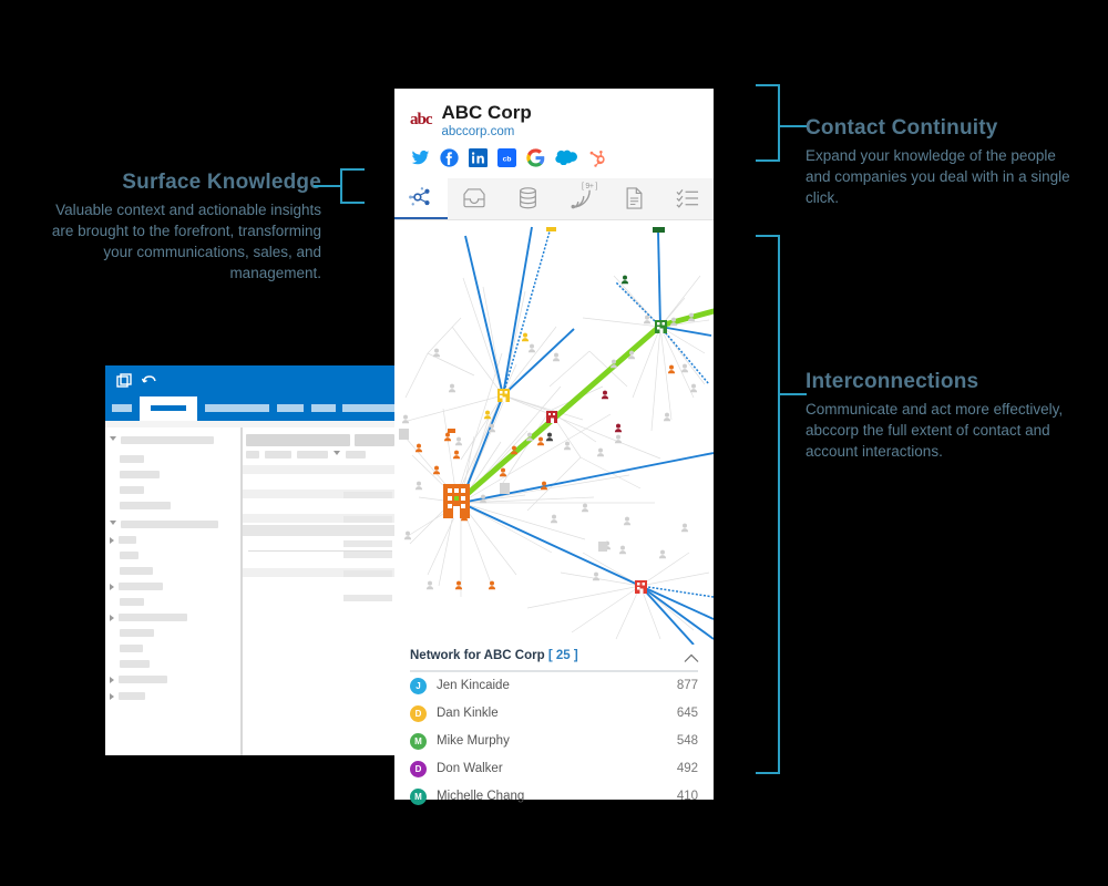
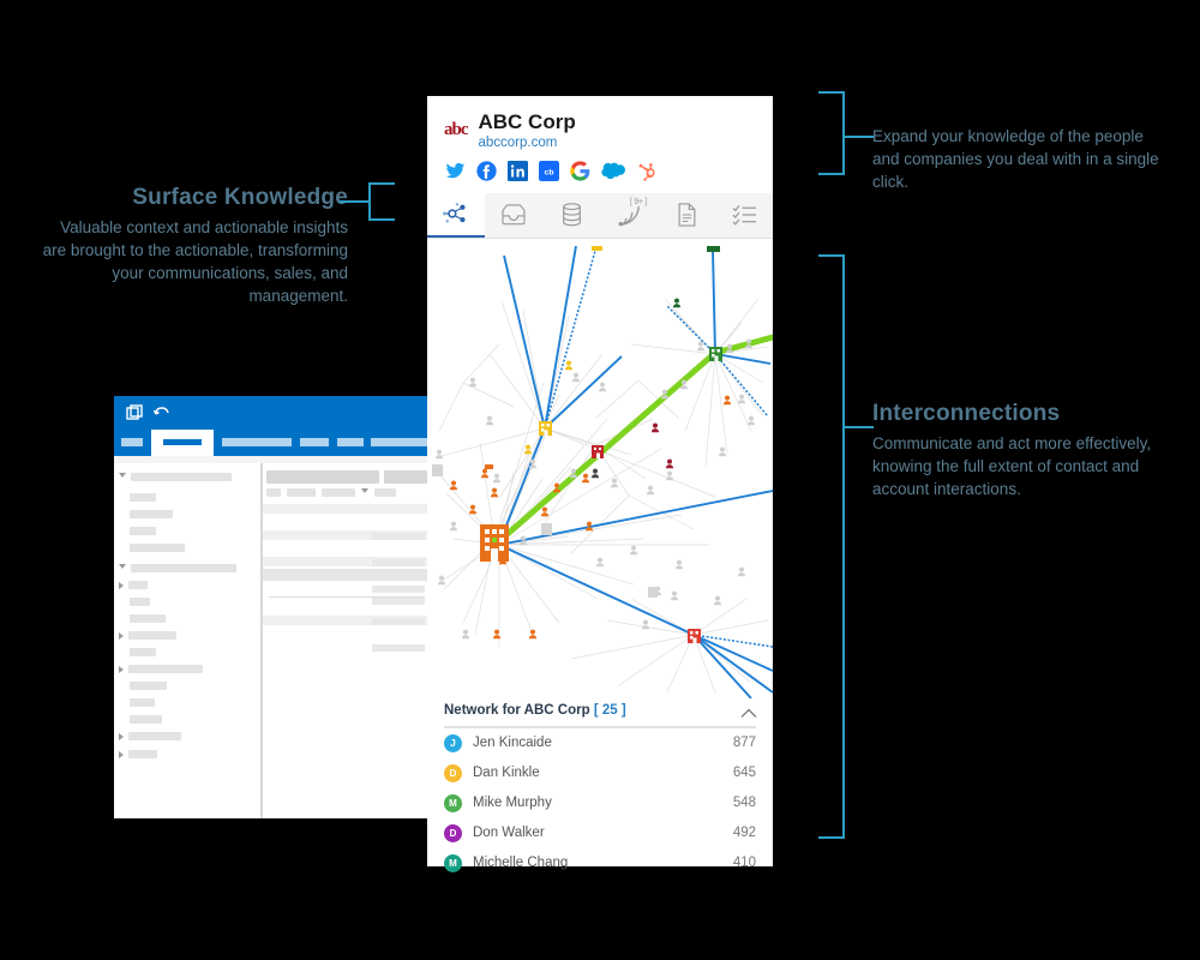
  Surface Knowledge
- Valuable context and actionable insights are brought to the forefront, transforming your communications, sales, and management.
+ Valuable context and actionable insights are brought to the actionable, transforming your communications, sales, and management.
- Contact Continuity
  Expand your knowledge of the people and companies you deal with in a single click.
  Interconnections
- Communicate and act more effectively, abccorp the full extent of contact and account interactions.
+ Communicate and act more effectively, knowing the full extent of contact and account interactions.
  abc
  ABC Corp
  abccorp.com
  Network for ABC Corp [ 25 ]
  J
  Jen Kincaide
  877
  D
  Dan Kinkle
  645
  M
  Mike Murphy
  548
  D
  Don Walker
  492
  M
  Michelle Chang
  410
